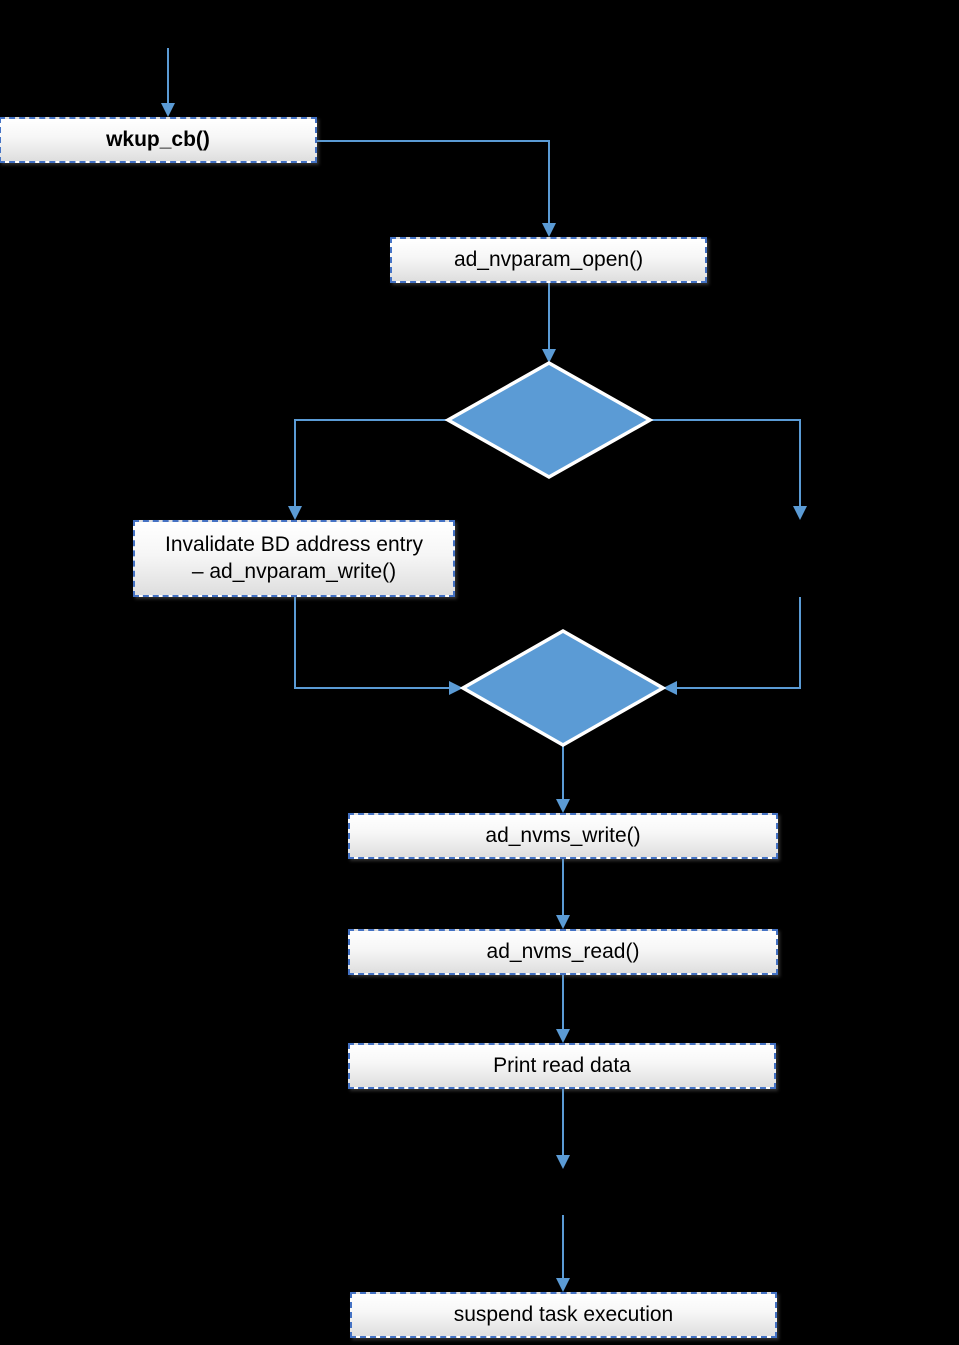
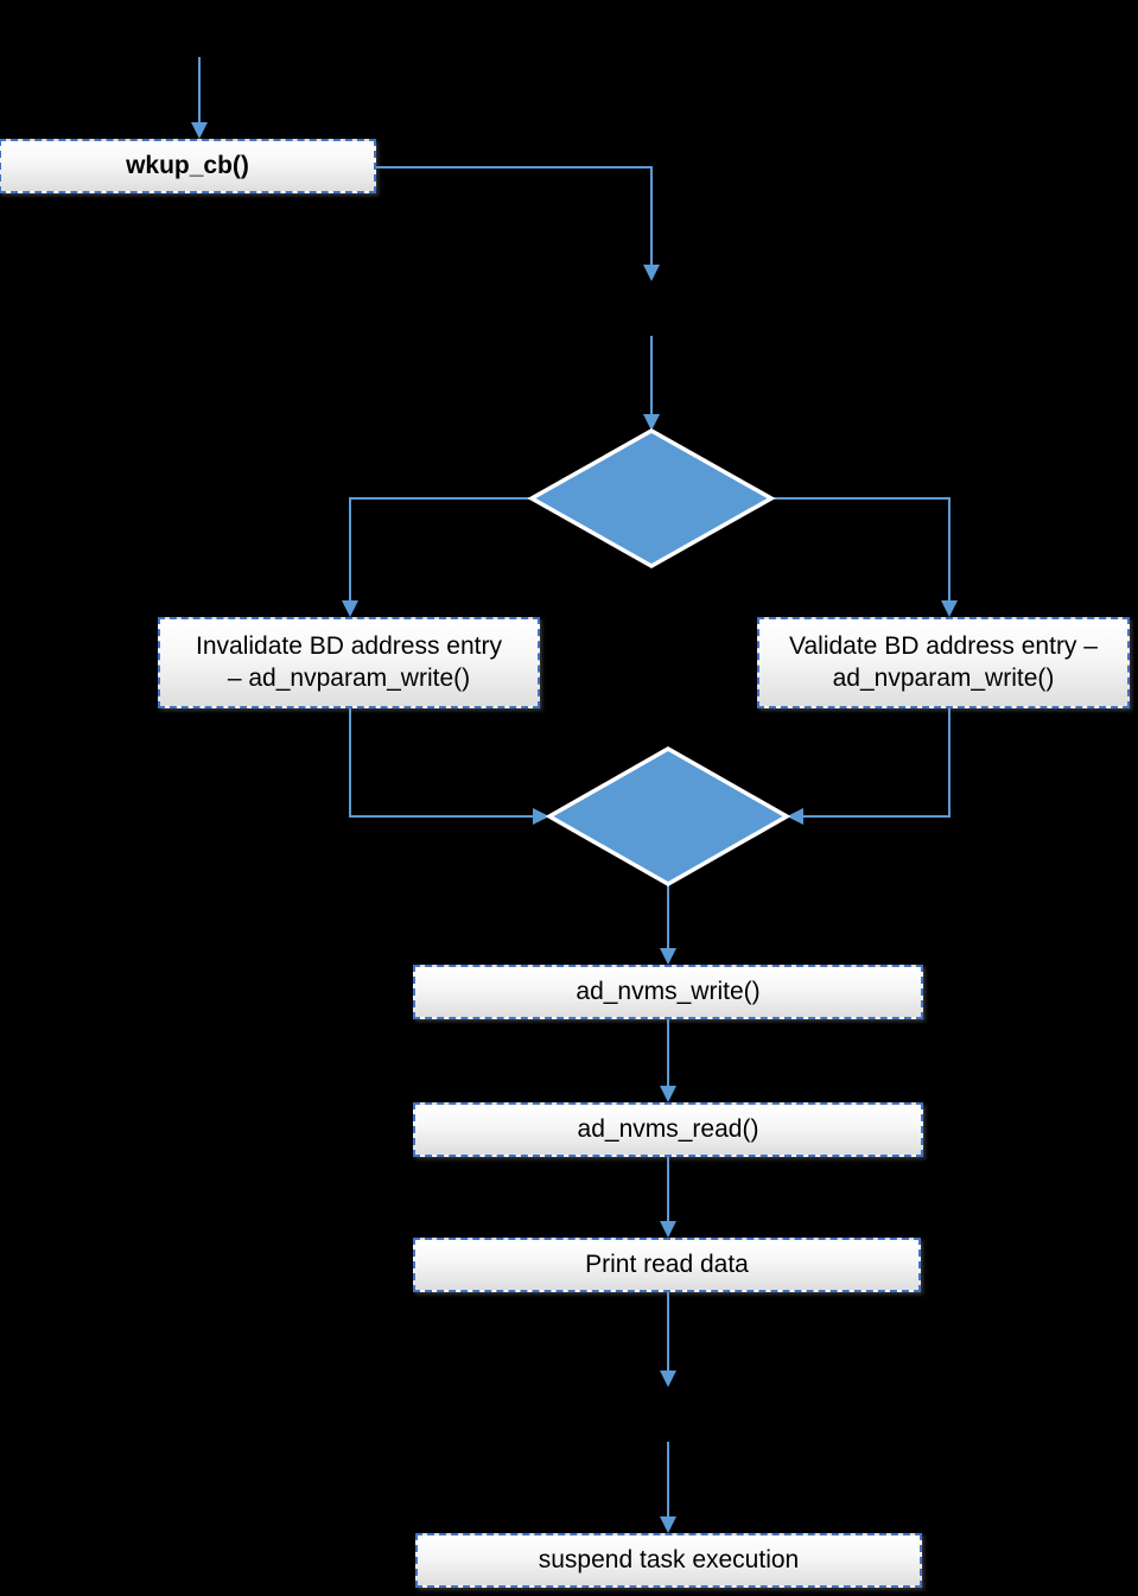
  wkup_cb()
- ad_nvparam_open()
  Invalidate BD address entry
  – ad_nvparam_write()
+ Validate BD address entry –
+ ad_nvparam_write()
  ad_nvms_write()
  ad_nvms_read()
  Print read data
  suspend task execution
